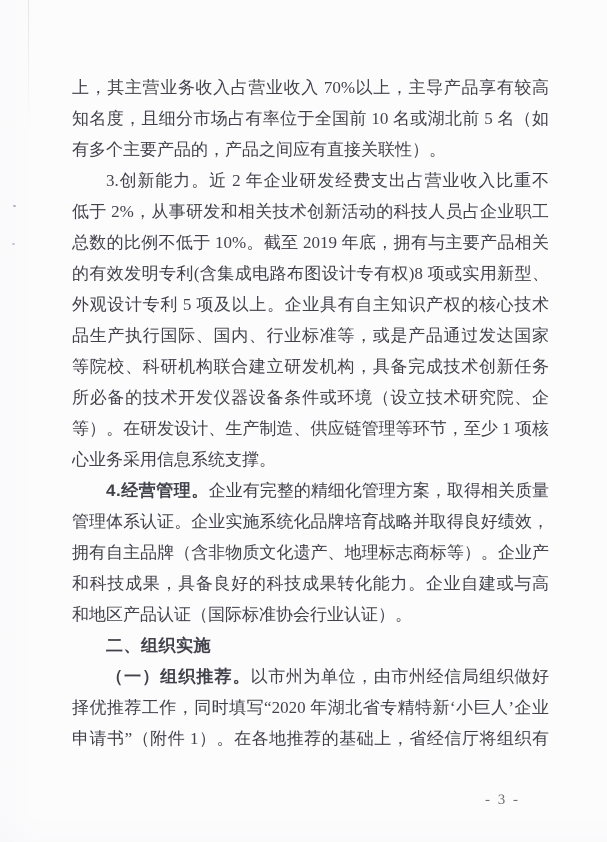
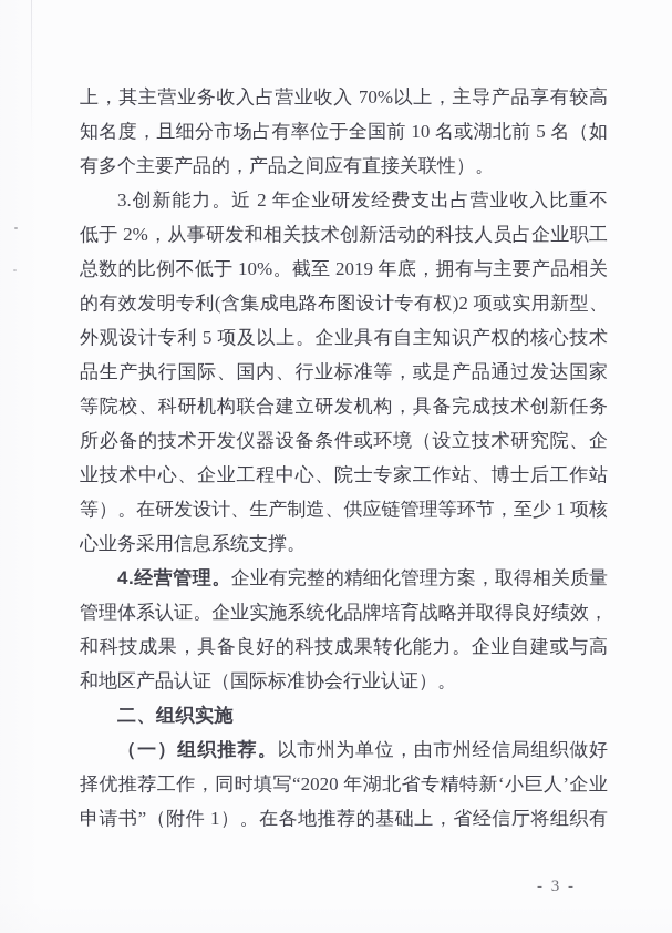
  上，其主营业务收入占营业收入 70%以上，主导产品享有较高
  知名度，且细分市场占有率位于全国前 10 名或湖北前 5 名（如
  有多个主要产品的，产品之间应有直接关联性）。
  3.创新能力。近 2 年企业研发经费支出占营业收入比重不
  低于 2%，从事研发和相关技术创新活动的科技人员占企业职工
  总数的比例不低于 10%。截至 2019 年底，拥有与主要产品相关
- 的有效发明专利(含集成电路布图设计专有权)8 项或实用新型、
+ 的有效发明专利(含集成电路布图设计专有权)2 项或实用新型、
  外观设计专利 5 项及以上。企业具有自主知识产权的核心技术
  品生产执行国际、国内、行业标准等，或是产品通过发达国家
  等院校、科研机构联合建立研发机构，具备完成技术创新任务
  所必备的技术开发仪器设备条件或环境（设立技术研究院、企
+ 业技术中心、企业工程中心、院士专家工作站、博士后工作站
  等）。在研发设计、生产制造、供应链管理等环节，至少 1 项核
  心业务采用信息系统支撑。
  4.经营管理。企业有完整的精细化管理方案，取得相关质量
  管理体系认证。企业实施系统化品牌培育战略并取得良好绩效，
- 拥有自主品牌（含非物质文化遗产、地理标志商标等）。企业产
  和科技成果，具备良好的科技成果转化能力。企业自建或与高
  和地区产品认证（国际标准协会行业认证）。
  二、组织实施
  （一）组织推荐。以市州为单位，由市州经信局组织做好
  择优推荐工作，同时填写“2020 年湖北省专精特新‘小巨人’企业
  申请书”（附件 1）。在各地推荐的基础上，省经信厅将组织有
  - 3 -
